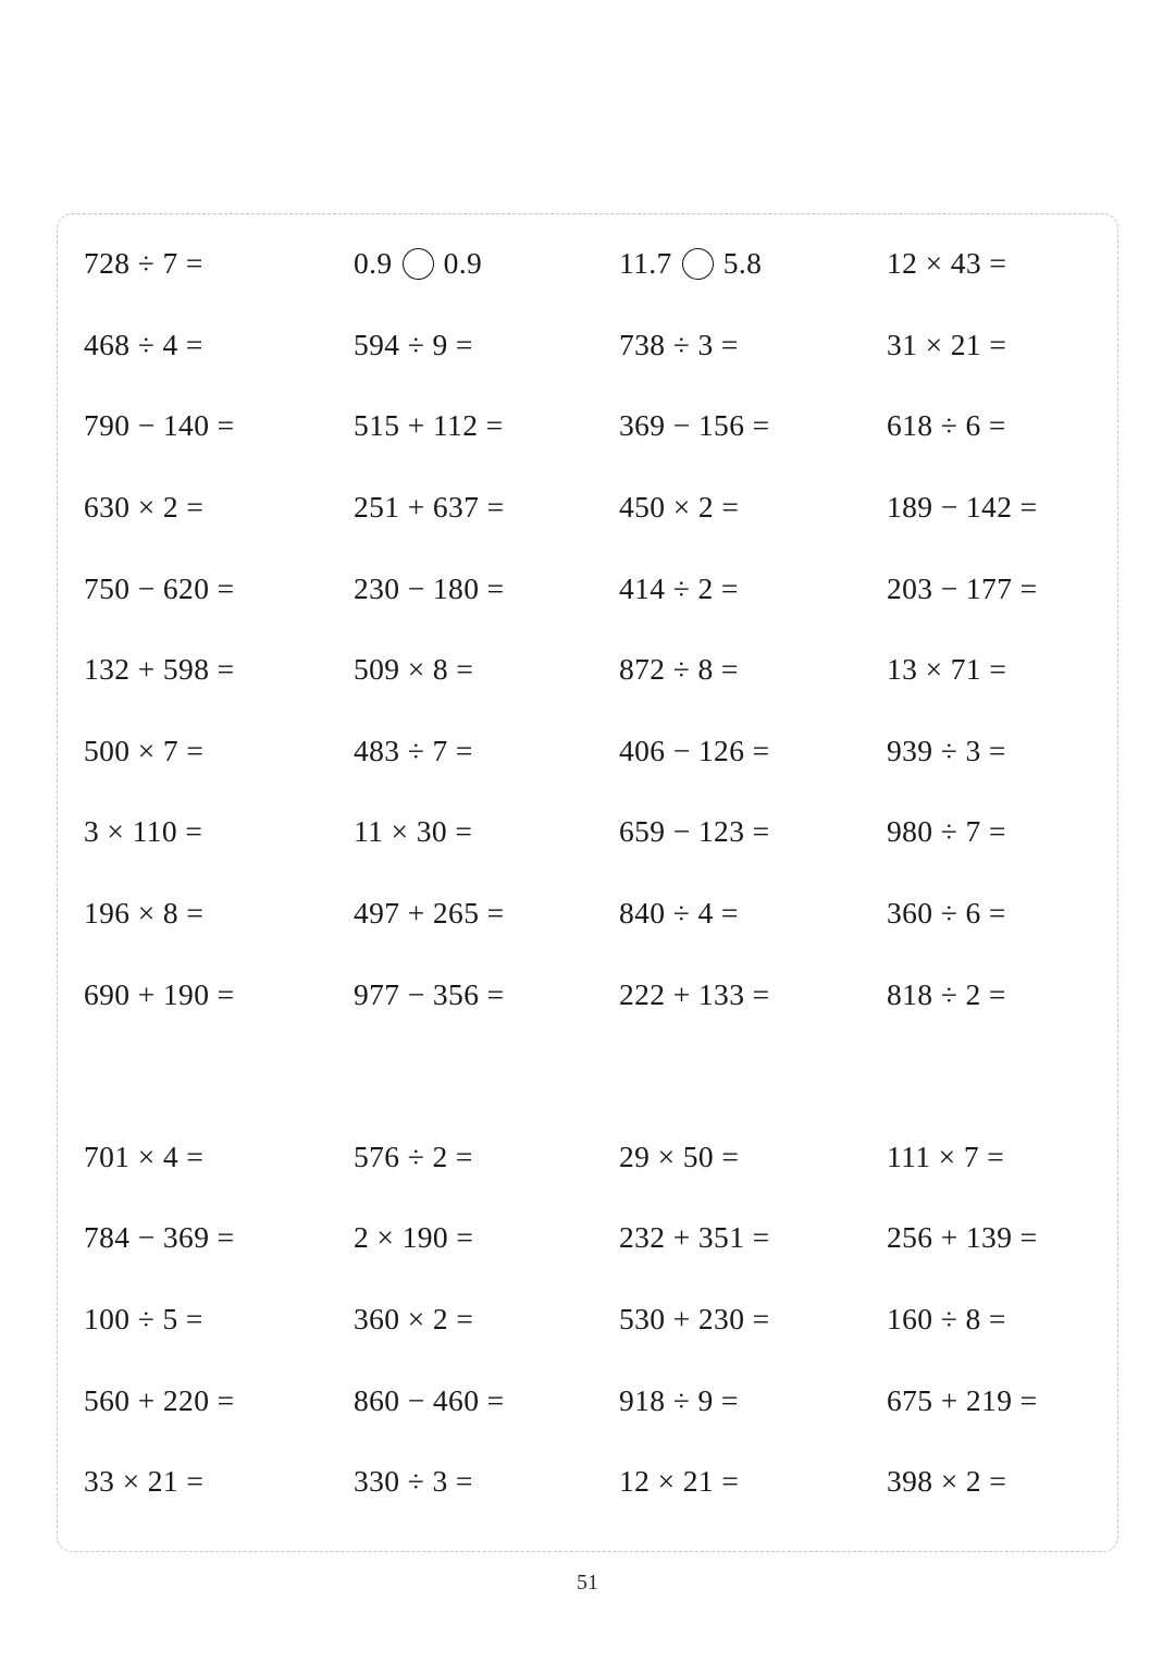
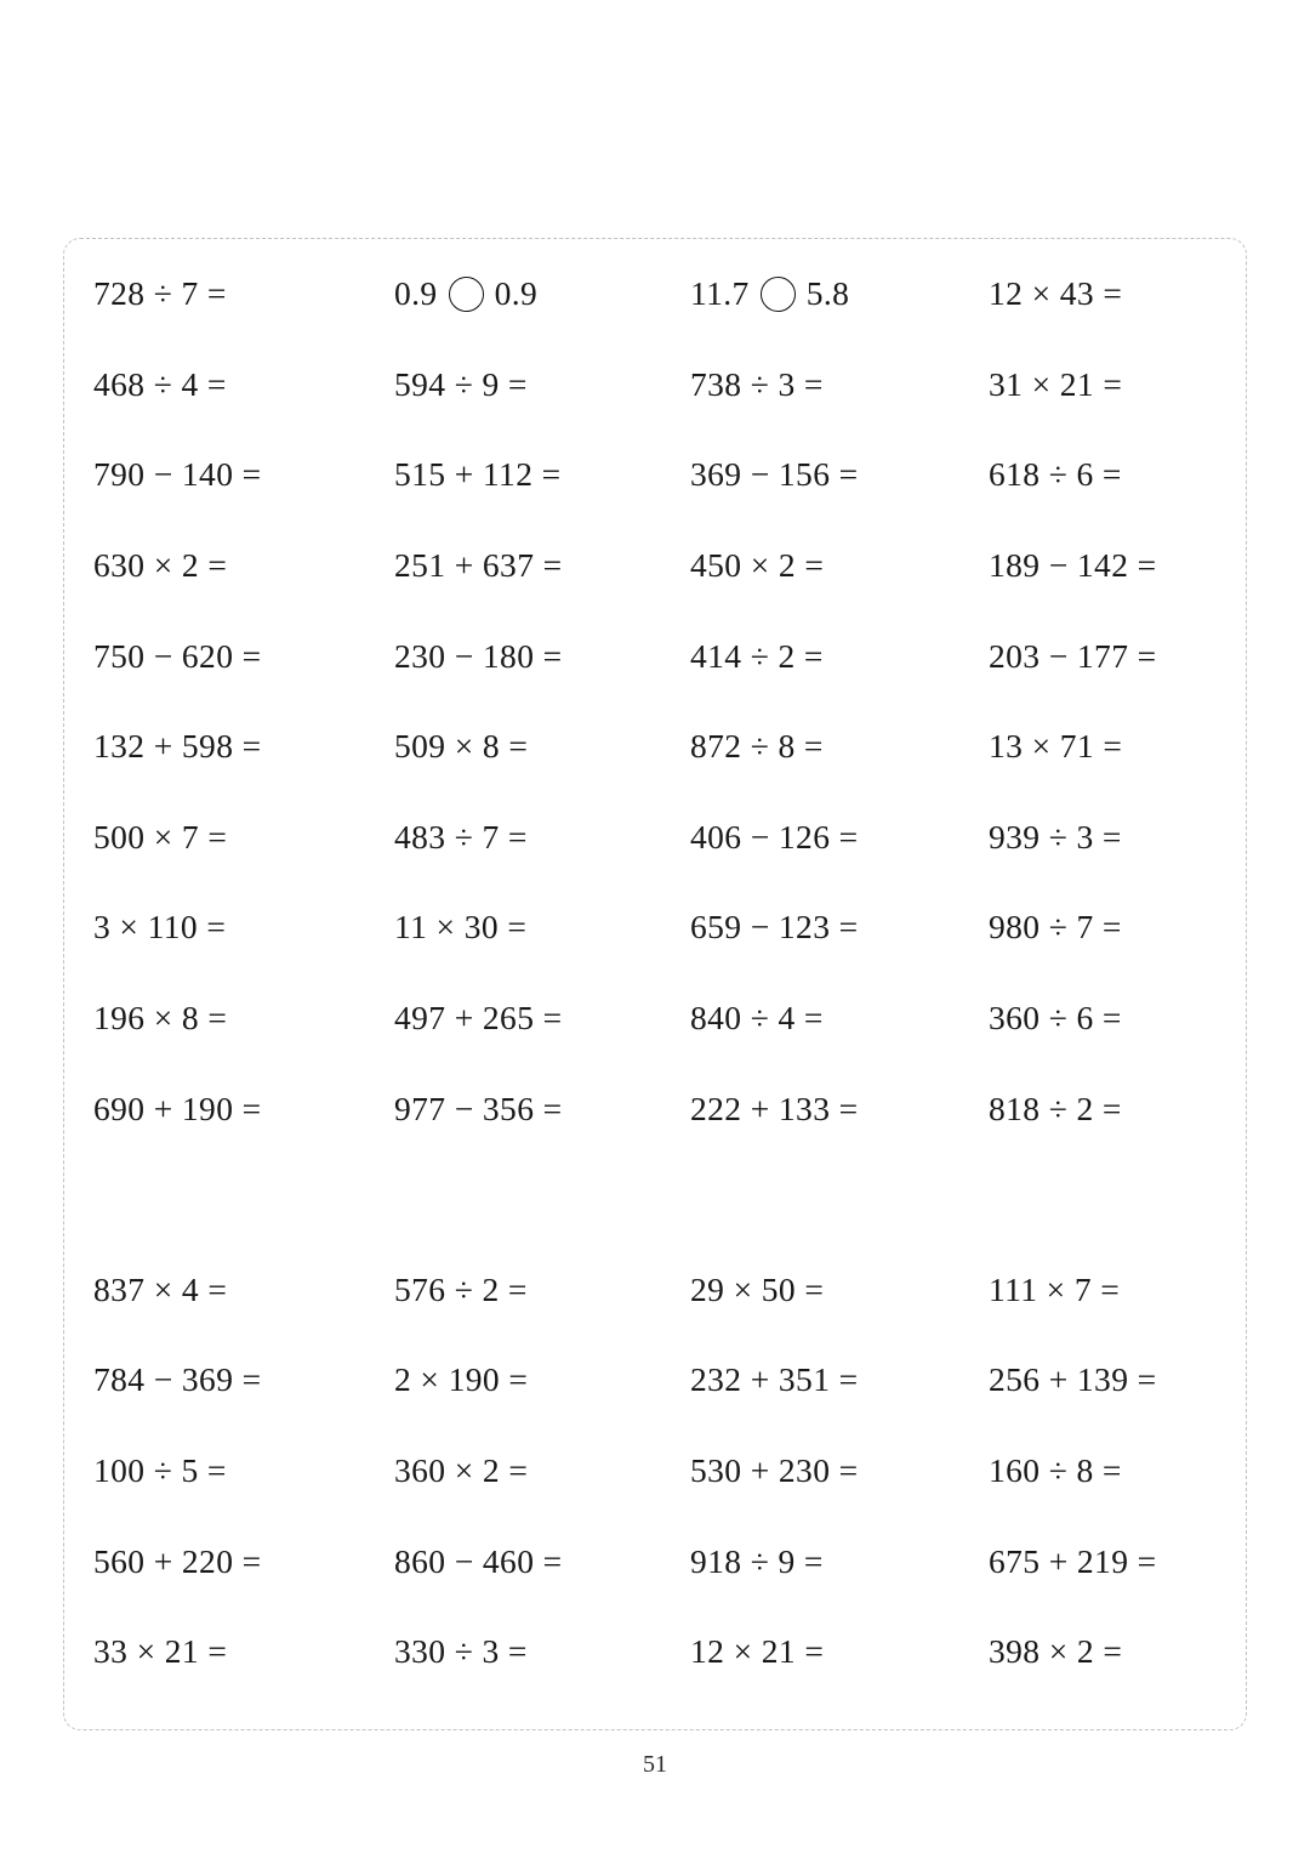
  728 ÷ 7 =
  0.9
  0.9
  11.7
  5.8
  12 × 43 =
  468 ÷ 4 =
  594 ÷ 9 =
  738 ÷ 3 =
  31 × 21 =
  790 − 140 =
  515 + 112 =
  369 − 156 =
  618 ÷ 6 =
  630 × 2 =
  251 + 637 =
  450 × 2 =
  189 − 142 =
  750 − 620 =
  230 − 180 =
  414 ÷ 2 =
  203 − 177 =
  132 + 598 =
  509 × 8 =
  872 ÷ 8 =
  13 × 71 =
  500 × 7 =
  483 ÷ 7 =
  406 − 126 =
  939 ÷ 3 =
  3 × 110 =
  11 × 30 =
  659 − 123 =
  980 ÷ 7 =
  196 × 8 =
  497 + 265 =
  840 ÷ 4 =
  360 ÷ 6 =
  690 + 190 =
  977 − 356 =
  222 + 133 =
  818 ÷ 2 =
- 701 × 4 =
+ 837 × 4 =
  576 ÷ 2 =
  29 × 50 =
  111 × 7 =
  784 − 369 =
  2 × 190 =
  232 + 351 =
  256 + 139 =
  100 ÷ 5 =
  360 × 2 =
  530 + 230 =
  160 ÷ 8 =
  560 + 220 =
  860 − 460 =
  918 ÷ 9 =
  675 + 219 =
  33 × 21 =
  330 ÷ 3 =
  12 × 21 =
  398 × 2 =
  51
